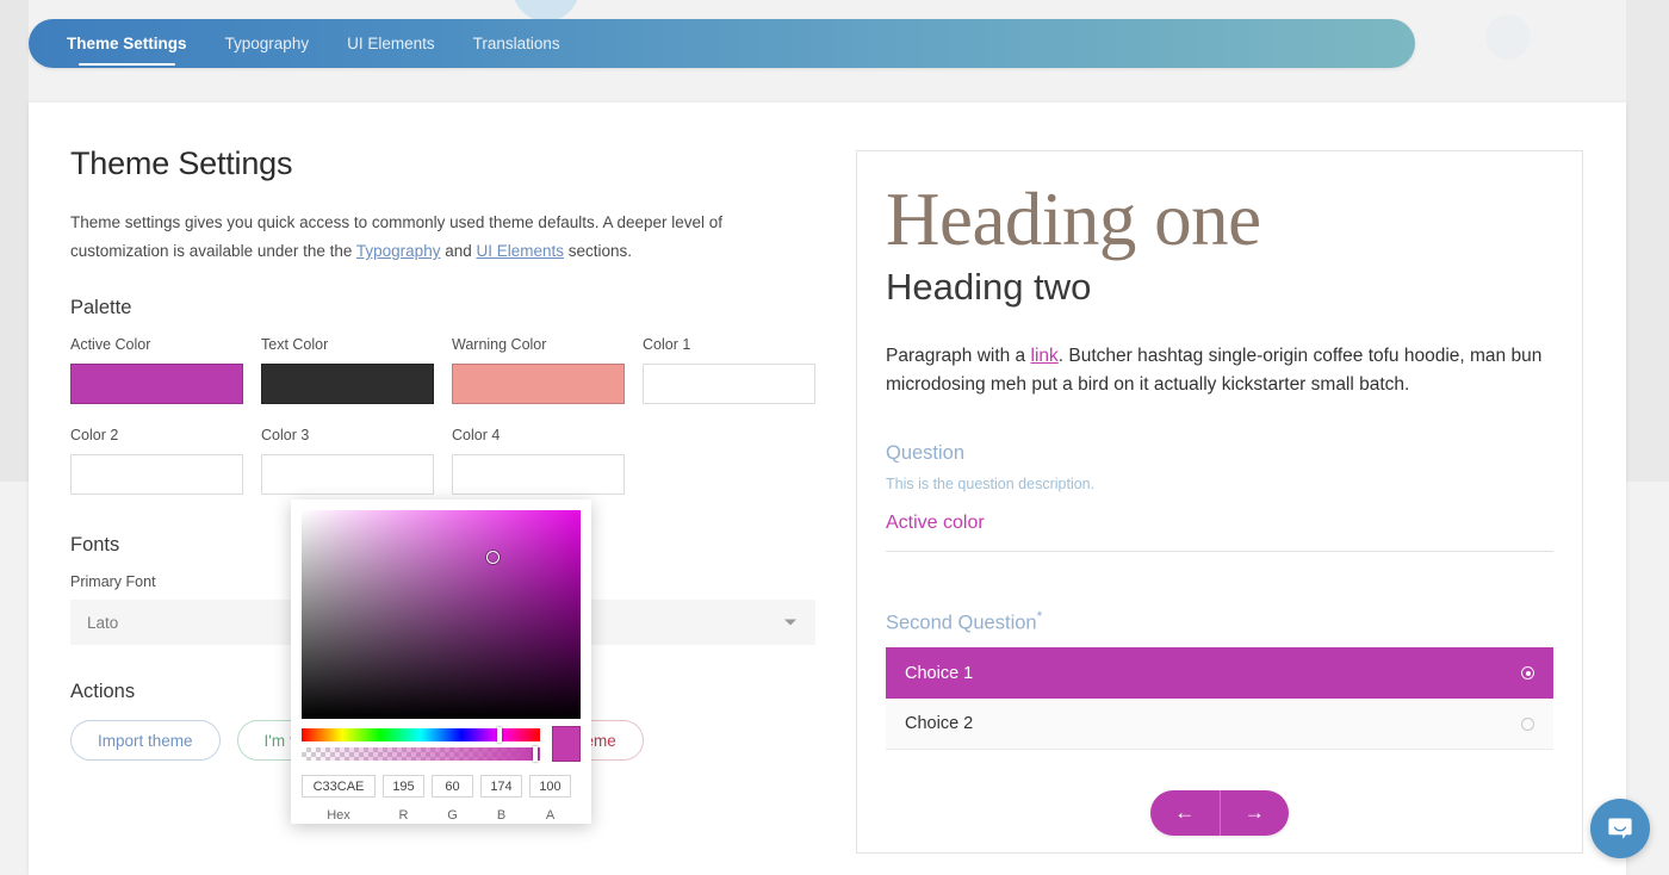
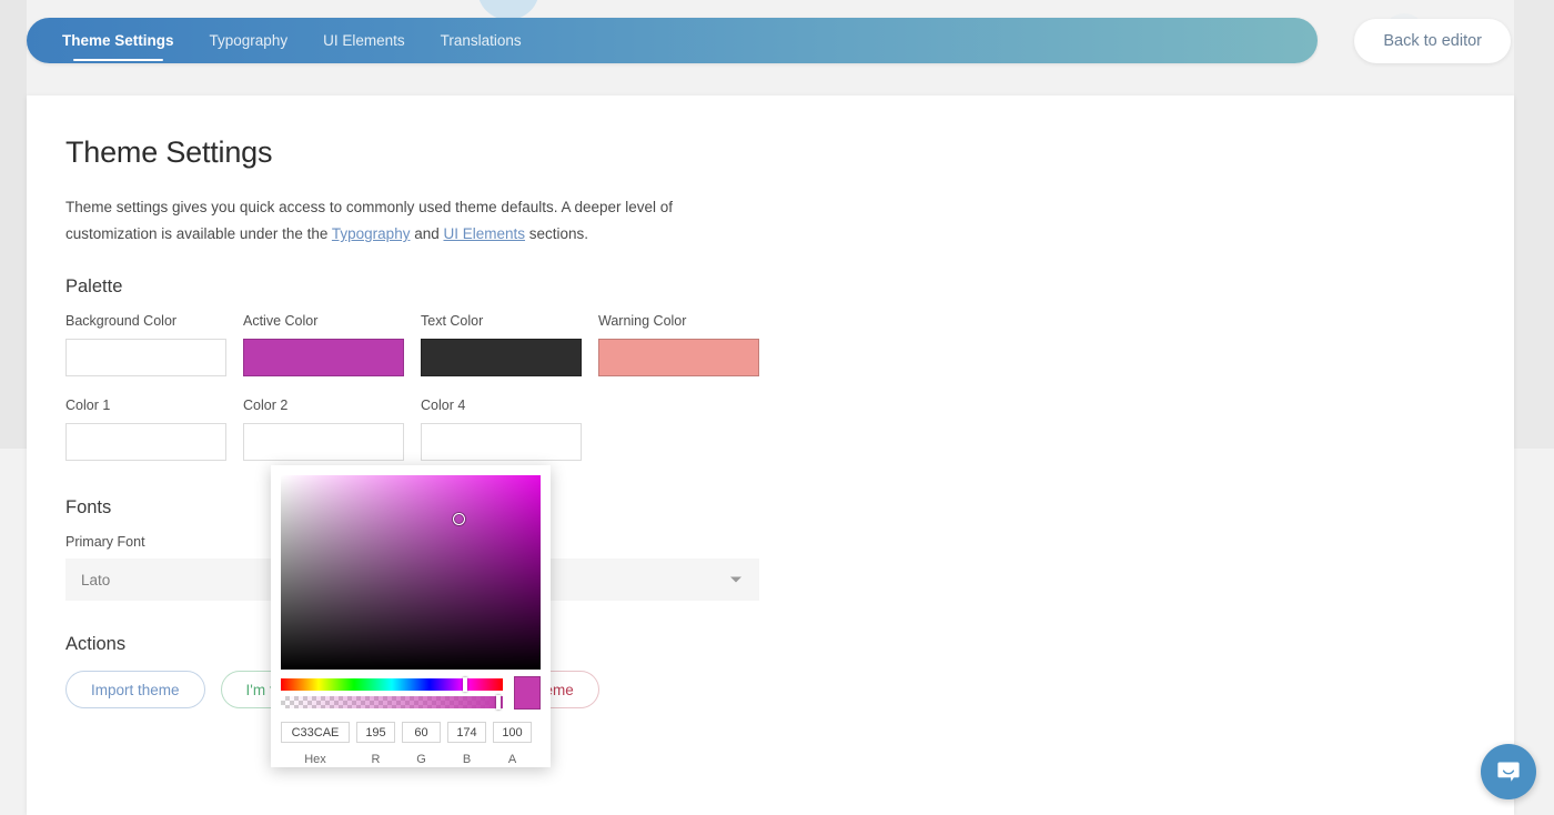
  Theme Settings
  Typography
  UI Elements
  Translations
+ Back to editor
  Theme Settings
  Theme settings gives you quick access to commonly used theme defaults. A deeper level of customization is available under the the Typography and UI Elements sections.
  Palette
+ Background Color
  Active Color
  Text Color
  Warning Color
  Color 1
  Color 2
- Color 3
  Color 4
  Fonts
  Primary Font
  Lato
  Actions
  Import theme
- Heading one
- Heading two
- Paragraph with a link. Butcher hashtag single-origin coffee tofu hoodie, man bun microdosing meh put a bird on it actually kickstarter small batch.
- Question
- This is the question description.
- Active color
- Second Question*
- Choice 1
- Choice 2
- ←
- →
  C33CAE
  Hex
  195
  R
  60
  G
  174
  B
  100
  A
